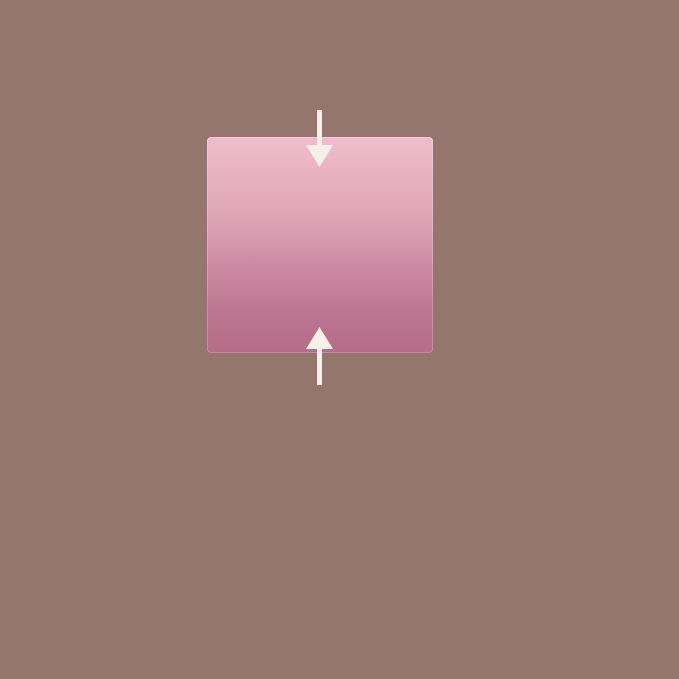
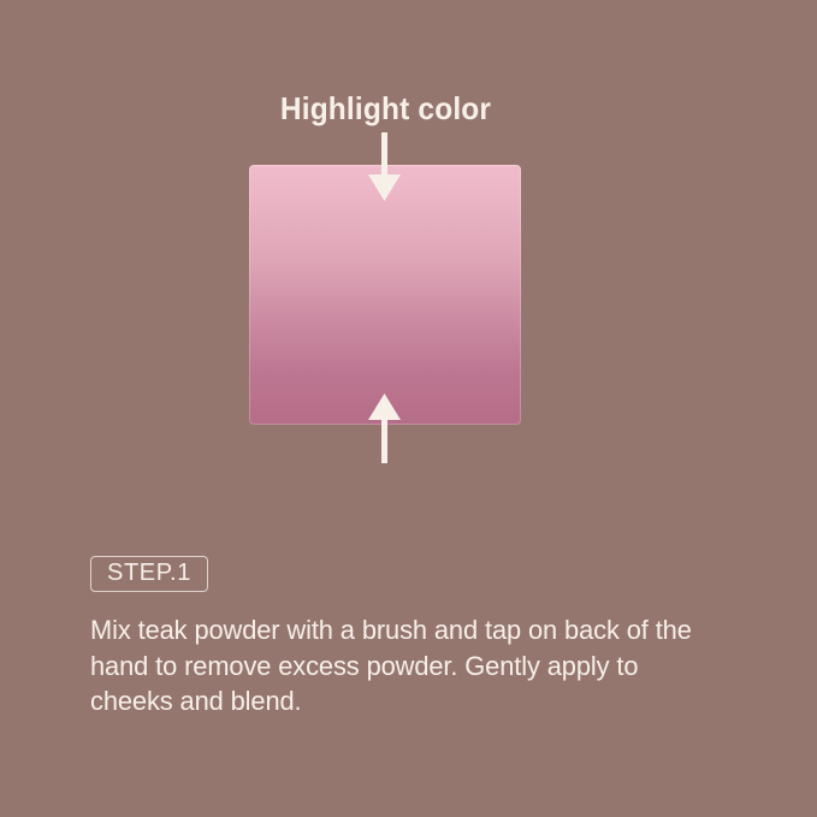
+ Highlight color
+ STEP.1
+ Mix teak powder with a brush and tap on back of the hand to remove excess powder. Gently apply to cheeks and blend.
